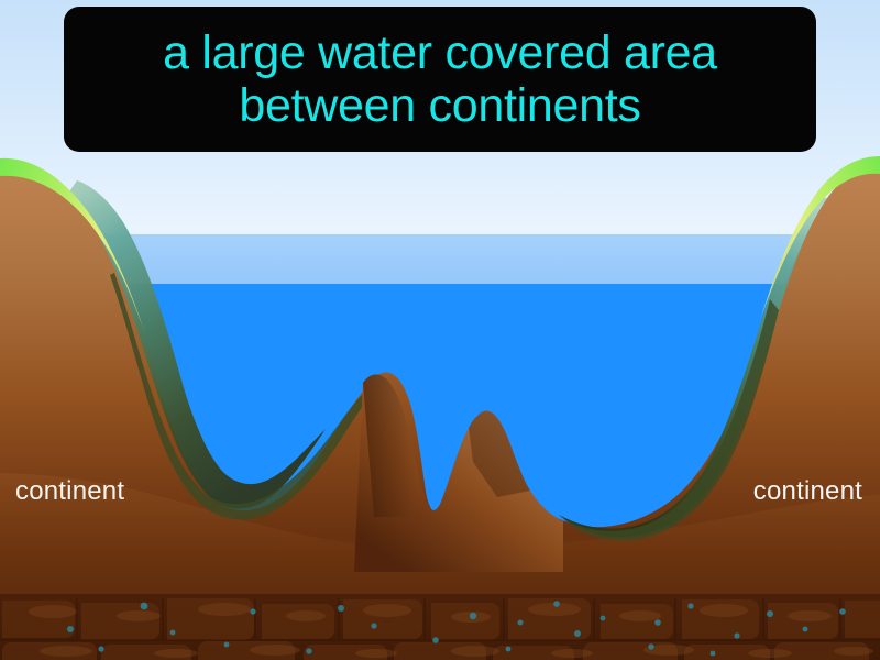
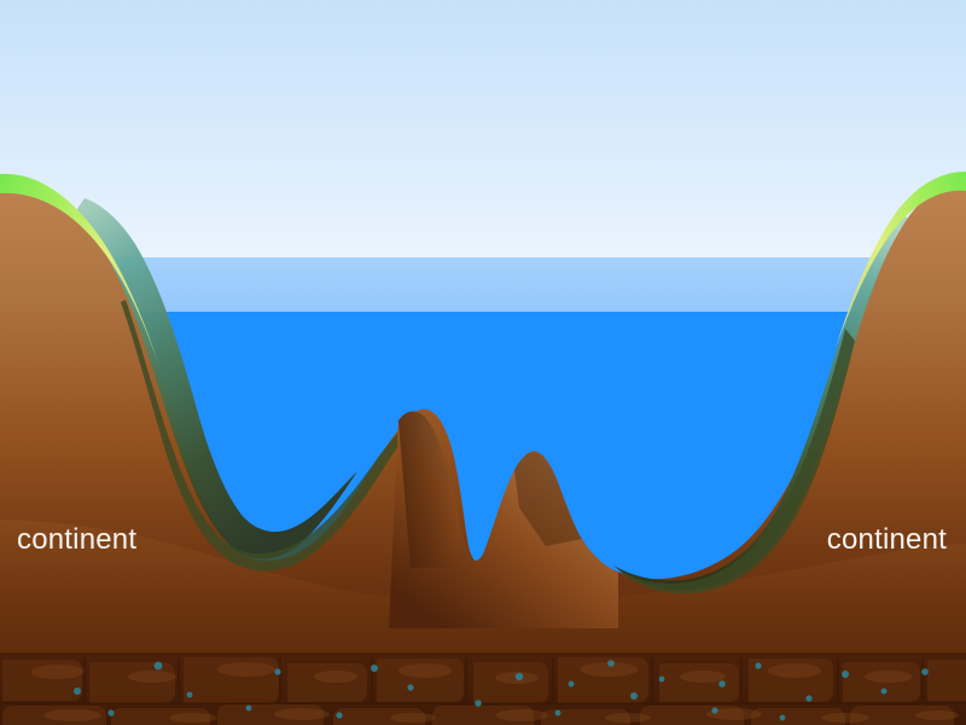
- a large water covered area
- between continents
  continent
  continent
